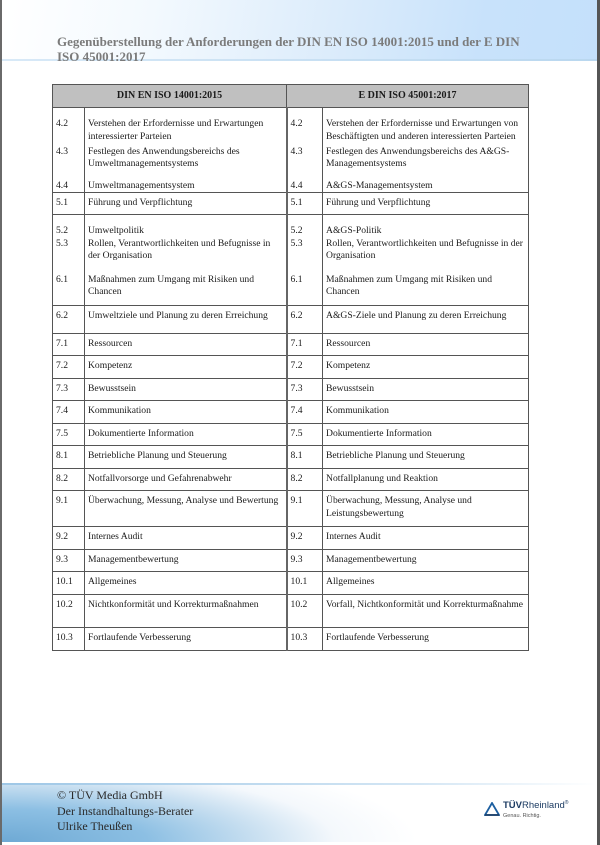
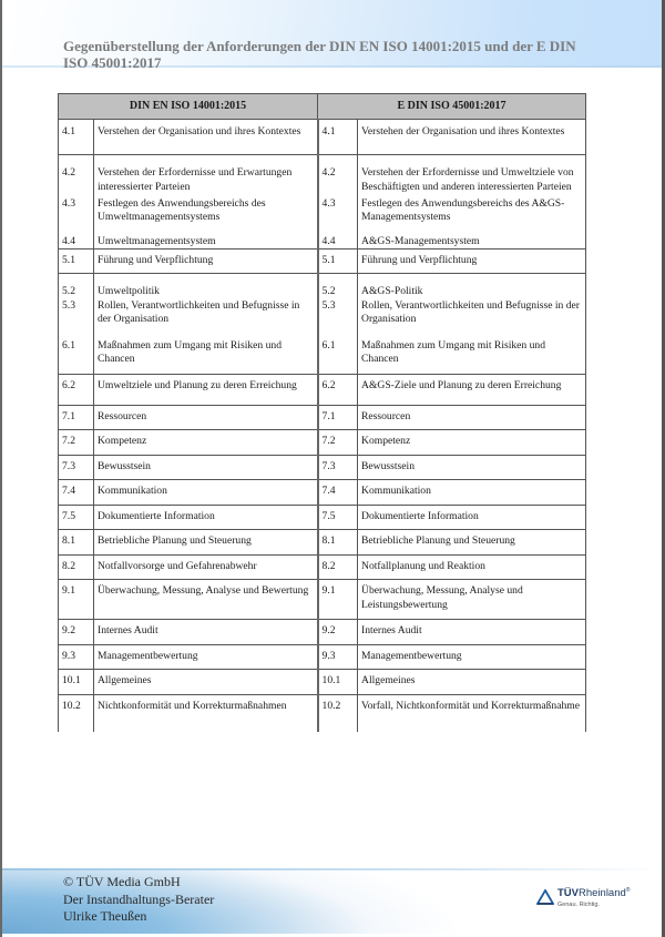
  Gegenüberstellung der Anforderungen der DIN EN ISO 14001:2015 und der E DIN ISO 45001:2017
  DIN EN ISO 14001:2015	E DIN ISO 45001:2017
+ 4.1	Verstehen der Organisation und ihres Kontextes	4.1	Verstehen der Organisation und ihres Kontextes
- 4.2	Verstehen der Erfordernisse und Erwartungen interessierter Parteien	4.2	Verstehen der Erfordernisse und Erwartungen von Beschäftigten und anderen interessierten Parteien
+ 4.2	Verstehen der Erfordernisse und Erwartungen interessierter Parteien	4.2	Verstehen der Erfordernisse und Umweltziele von Beschäftigten und anderen interessierten Parteien
  4.3	Festlegen des Anwendungsbereichs des Umweltmanagementsystems	4.3	Festlegen des Anwendungsbereichs des A&GS-Managementsystems
  4.4	Umweltmanagementsystem	4.4	A&GS-Managementsystem
  5.1	Führung und Verpflichtung	5.1	Führung und Verpflichtung
  5.2	Umweltpolitik	5.2	A&GS-Politik
  5.3	Rollen, Verantwortlichkeiten und Befugnisse in der Organisation	5.3	Rollen, Verantwortlichkeiten und Befugnisse in der Organisation
  6.1	Maßnahmen zum Umgang mit Risiken und Chancen	6.1	Maßnahmen zum Umgang mit Risiken und Chancen
  6.2	Umweltziele und Planung zu deren Erreichung	6.2	A&GS-Ziele und Planung zu deren Erreichung
  7.1	Ressourcen	7.1	Ressourcen
  7.2	Kompetenz	7.2	Kompetenz
  7.3	Bewusstsein	7.3	Bewusstsein
  7.4	Kommunikation	7.4	Kommunikation
  7.5	Dokumentierte Information	7.5	Dokumentierte Information
  8.1	Betriebliche Planung und Steuerung	8.1	Betriebliche Planung und Steuerung
  8.2	Notfallvorsorge und Gefahrenabwehr	8.2	Notfallplanung und Reaktion
  9.1	Überwachung, Messung, Analyse und Bewertung	9.1	Überwachung, Messung, Analyse und Leistungsbewertung
  9.2	Internes Audit	9.2	Internes Audit
  9.3	Managementbewertung	9.3	Managementbewertung
  10.1	Allgemeines	10.1	Allgemeines
  10.2	Nichtkonformität und Korrekturmaßnahmen	10.2	Vorfall, Nichtkonformität und Korrekturmaßnahme
- 10.3	Fortlaufende Verbesserung	10.3	Fortlaufende Verbesserung
  © TÜV Media GmbH
  Der Instandhaltungs-Berater
  Ulrike Theußen
  TÜVRheinland
